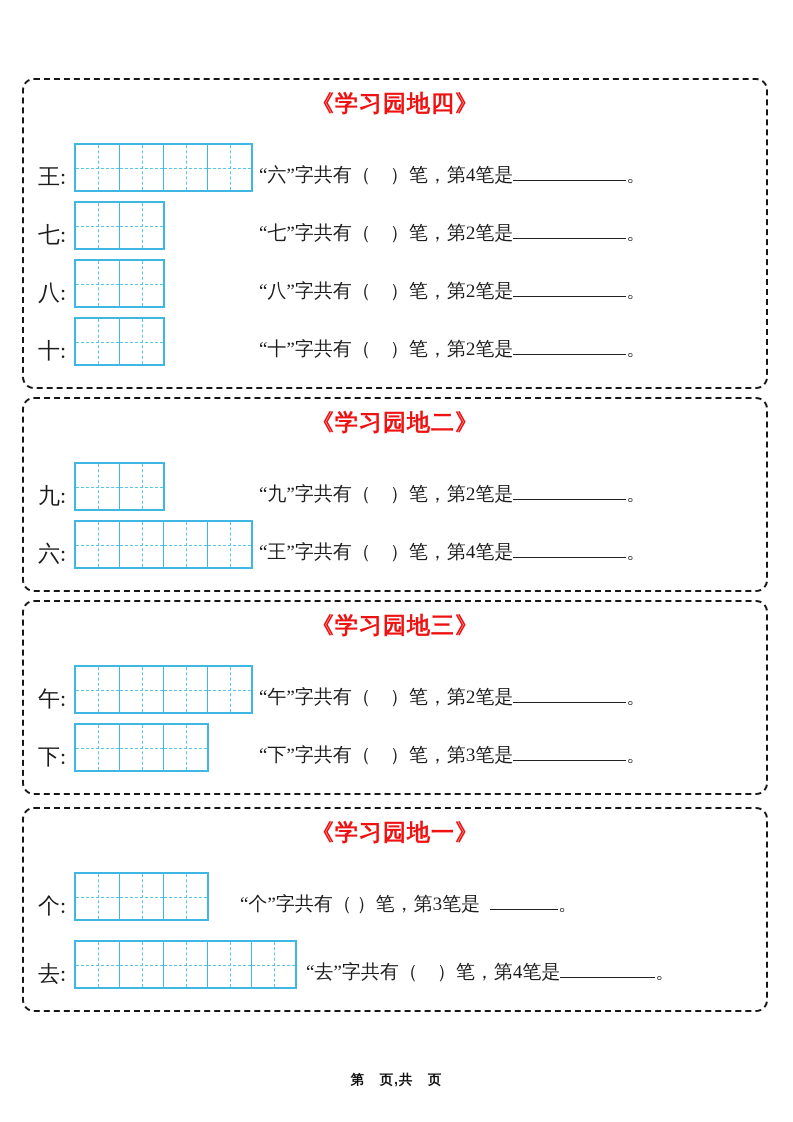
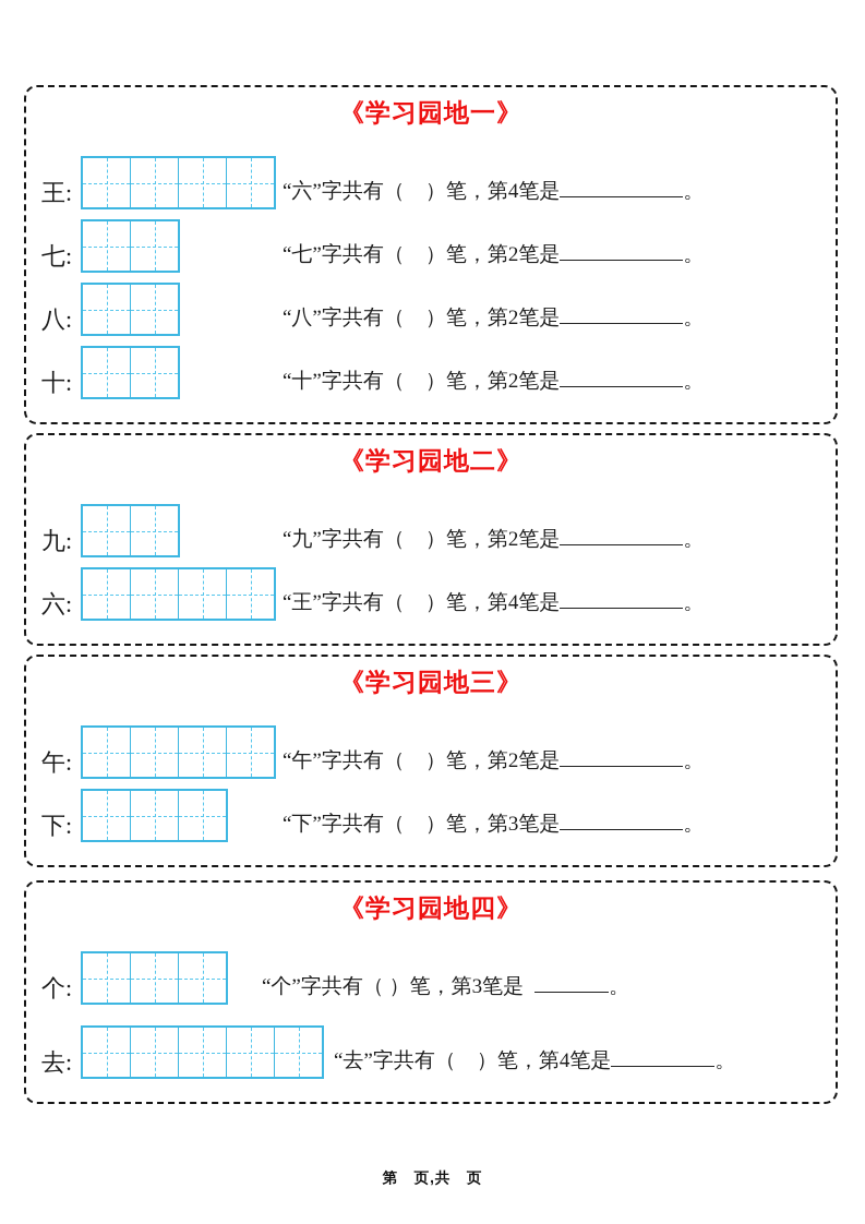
- 《学习园地四》
+ 《学习园地一》
  王:
  “六”字共有（ ）笔，第4笔是 。
  七:
  “七”字共有（ ）笔，第2笔是 。
  八:
  “八”字共有（ ）笔，第2笔是 。
  十:
  “十”字共有（ ）笔，第2笔是 。
  《学习园地二》
  九:
  “九”字共有（ ）笔，第2笔是 。
  六:
  “王”字共有（ ）笔，第4笔是 。
  《学习园地三》
  午:
  “午”字共有（ ）笔，第2笔是 。
  下:
  “下”字共有（ ）笔，第3笔是 。
- 《学习园地一》
+ 《学习园地四》
  个:
  “个”字共有（ ）笔，第3笔是 。
  去:
  “去”字共有（ ）笔，第4笔是 。
  第 页,共 页
